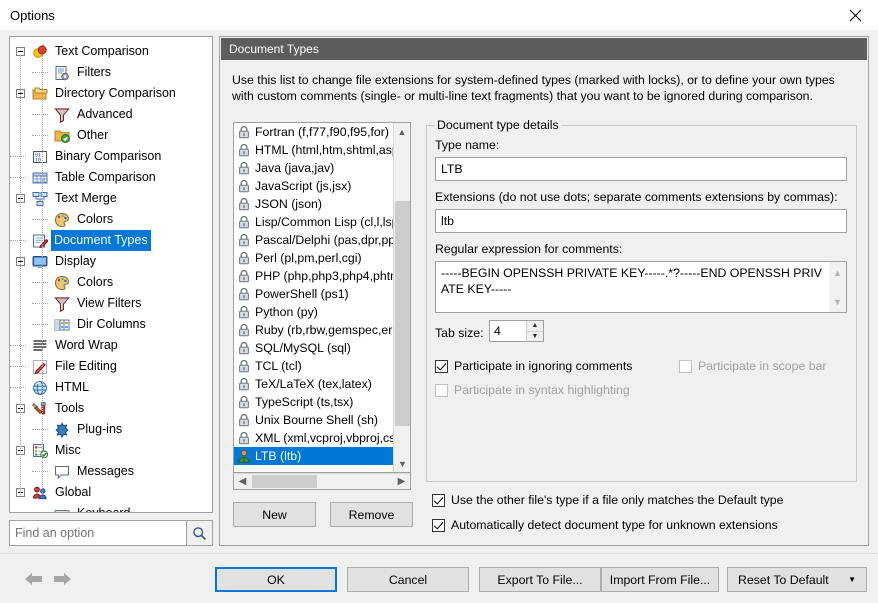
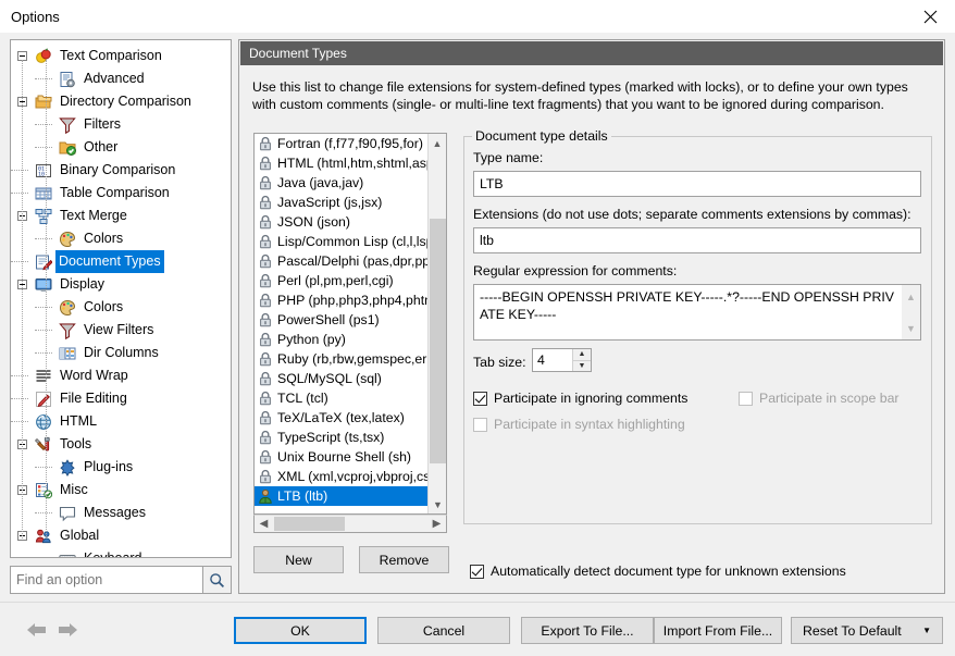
  Options
  Text Comparison
- Filters
+ Advanced
  Directory Comparison
- Advanced
+ Filters
  Other
  Binary Comparison
  Table Comparison
  Text Merge
  Colors
  Document Types
  Display
  Colors
  View Filters
  Dir Columns
  Word Wrap
  File Editing
  HTML
  Tools
  Plug-ins
  Misc
  Messages
  Global
  Find an option
  Document Types
  Use this list to change file extensions for system-defined types (marked with locks), or to define your own types with custom comments (single- or multi-line text fragments) that you want to be ignored during comparison.
  Fortran (f,f77,f90,f95,for)
  HTML (html,htm,shtml,as
  Java (java,jav)
  JavaScript (js,jsx)
  JSON (json)
  Lisp/Common Lisp (cl,l,ls
  Pascal/Delphi (pas,dpr,pp
  Perl (pl,pm,perl,cgi)
  PHP (php,php3,php4,pht
  PowerShell (ps1)
  Python (py)
  Ruby (rb,rbw,gemspec,er
  SQL/MySQL (sql)
  TCL (tcl)
  TeX/LaTeX (tex,latex)
  TypeScript (ts,tsx)
  Unix Bourne Shell (sh)
  XML (xml,vcproj,vbproj,c
  LTB (ltb)
  ▲
  ▼
  ◀
  ▶
  New
  Remove
  Document type details
  Type name:
  LTB
  Extensions (do not use dots; separate comments extensions by commas):
  ltb
  Regular expression for comments:
  -----BEGIN OPENSSH PRIVATE KEY-----.*?-----END OPENSSH PRIVATE KEY-----
  ▲
  ▼
  Tab size:
  4
  Participate in ignoring comments
  Participate in scope bar
  Participate in syntax highlighting
- Use the other file's type if a file only matches the Default type
  Automatically detect document type for unknown extensions
  OK
  Cancel
  Export To File...
  Import From File...
  Reset To Default
  ▼
